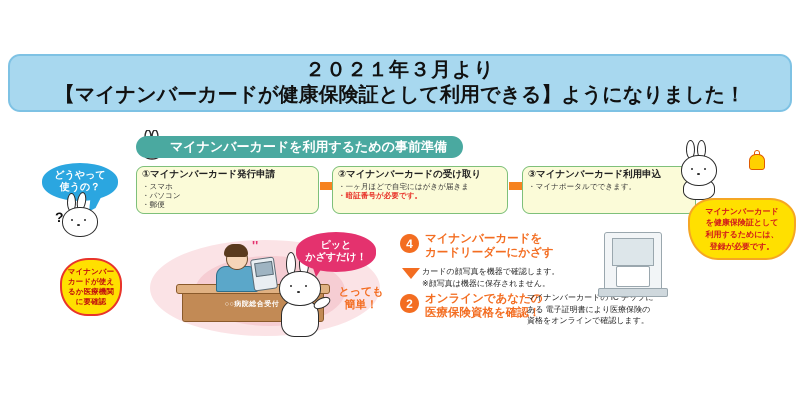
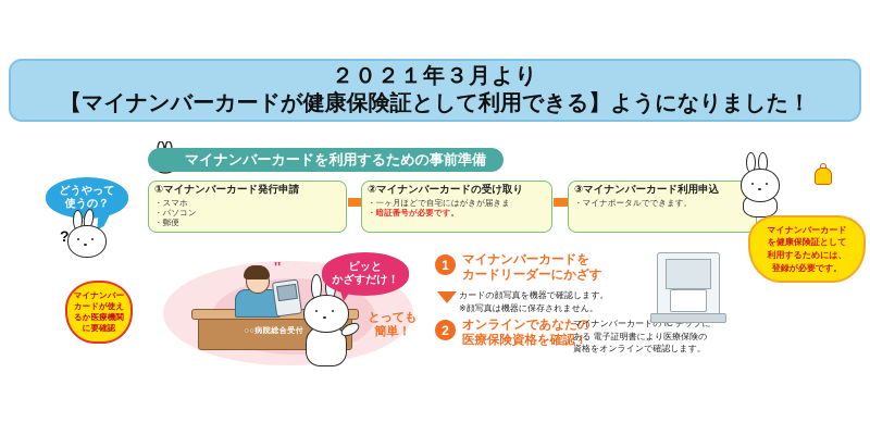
  ２０２１年３月より
  【マイナンバーカードが健康保険証として利用できる】ようになりました！
  マイナンバーカードを利用するための事前準備
  ①マイナンバーカード発行申請
  スマホ
  パソコン
  郵便
  ②マイナンバーカードの受け取り
  一ヶ月ほどで自宅にはがきが届きま
  暗証番号が必要です。
  ③マイナンバーカード利用申込
  マイナポータルでできます。
  どうやって
  使うの？
  ?
  マイナンバー
  カードが使え
  るか医療機関
  に要確認
  ''
  ピッと
  かざすだけ！
  とっても
  簡単！
- 4
+ 1
  マイナンバーカードを
  カードリーダーにかざす
  カードの顔写真を機器で確認します。
  ※顔写真は機器に保存されません。
  2
  オンラインであなたの
  医療保険資格を確認！
  マイナンバーカードの IC チップに
  ある 電子証明書により医療保険の
  資格をオンラインで確認します。
  マイナンバーカード
  を健康保険証として
  利用するためには、
  登録が必要です。
